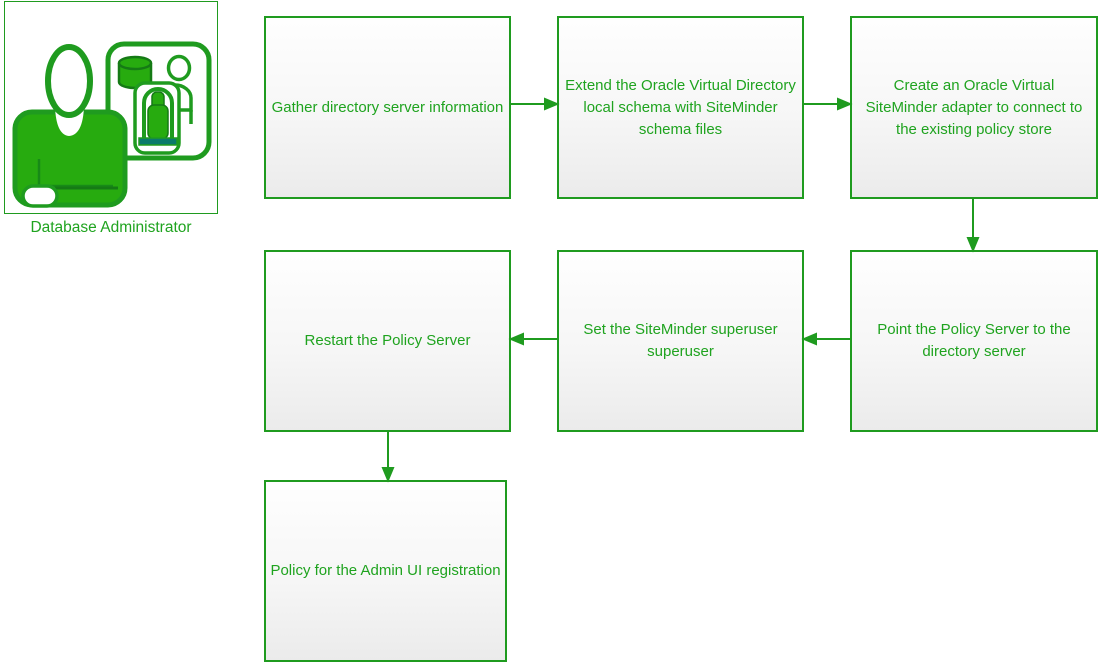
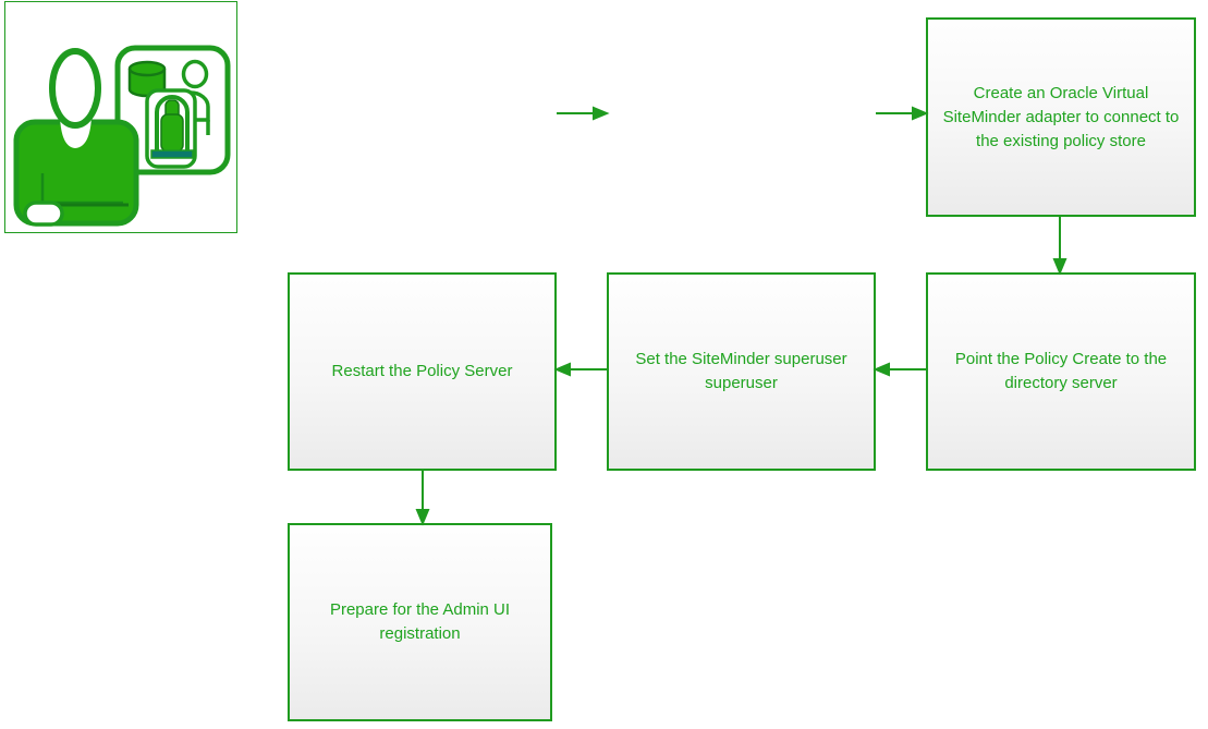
- Database Administrator
- Gather directory server information
- Extend the Oracle Virtual Directory local schema with SiteMinder schema files
  Create an Oracle Virtual SiteMinder adapter to connect to the existing policy store
- Point the Policy Server to the directory server
+ Point the Policy Create to the directory server
  Set the SiteMinder superuser superuser
  Restart the Policy Server
- Policy for the Admin UI registration
+ Prepare for the Admin UI registration
